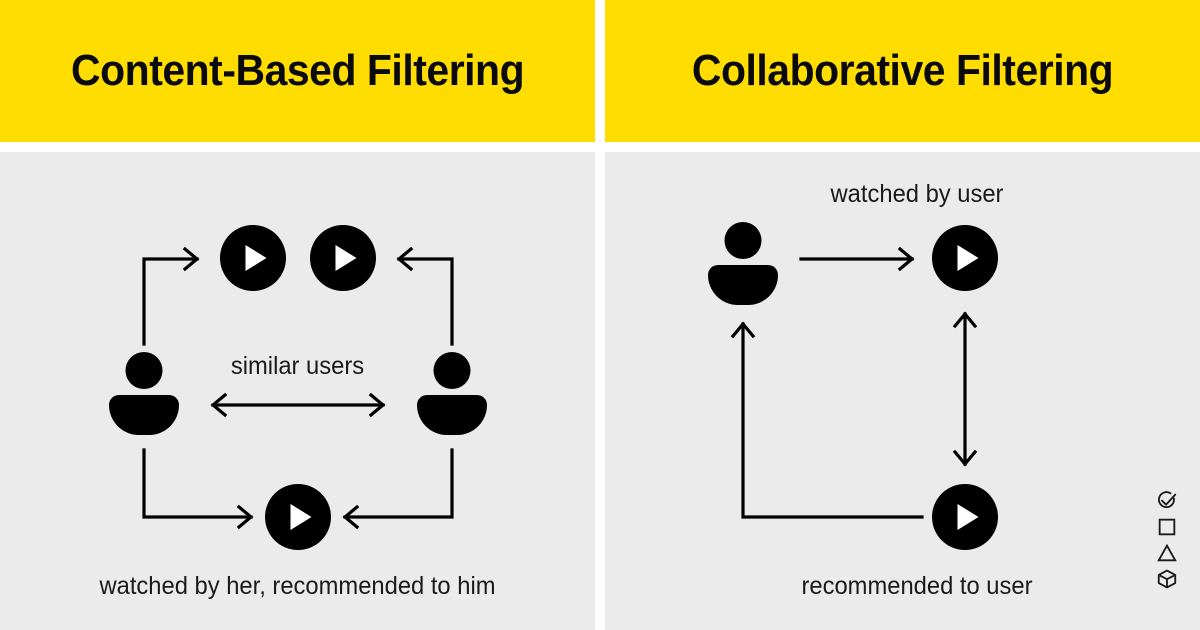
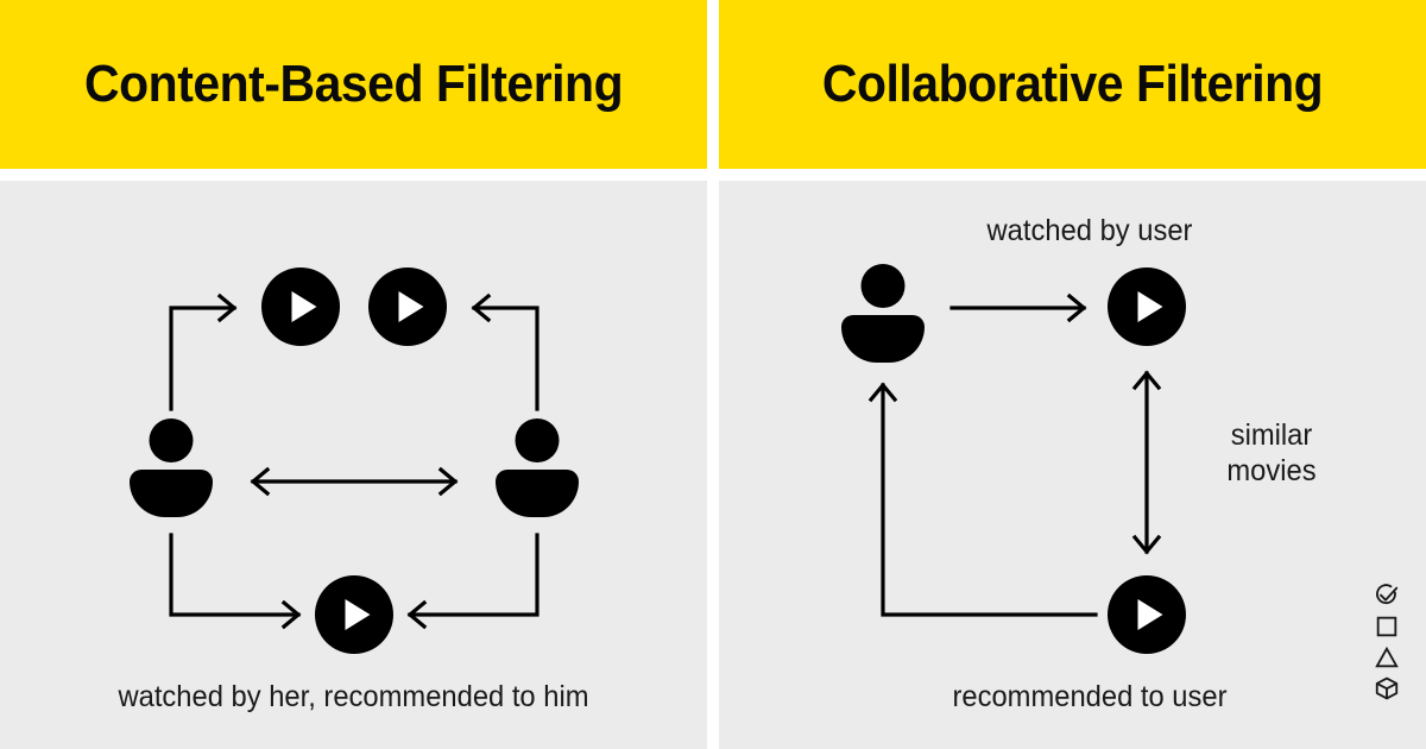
  Content-Based Filtering
- similar users
  watched by her, recommended to him
  Collaborative Filtering
  watched by user
+ similar
+ movies
  recommended to user
